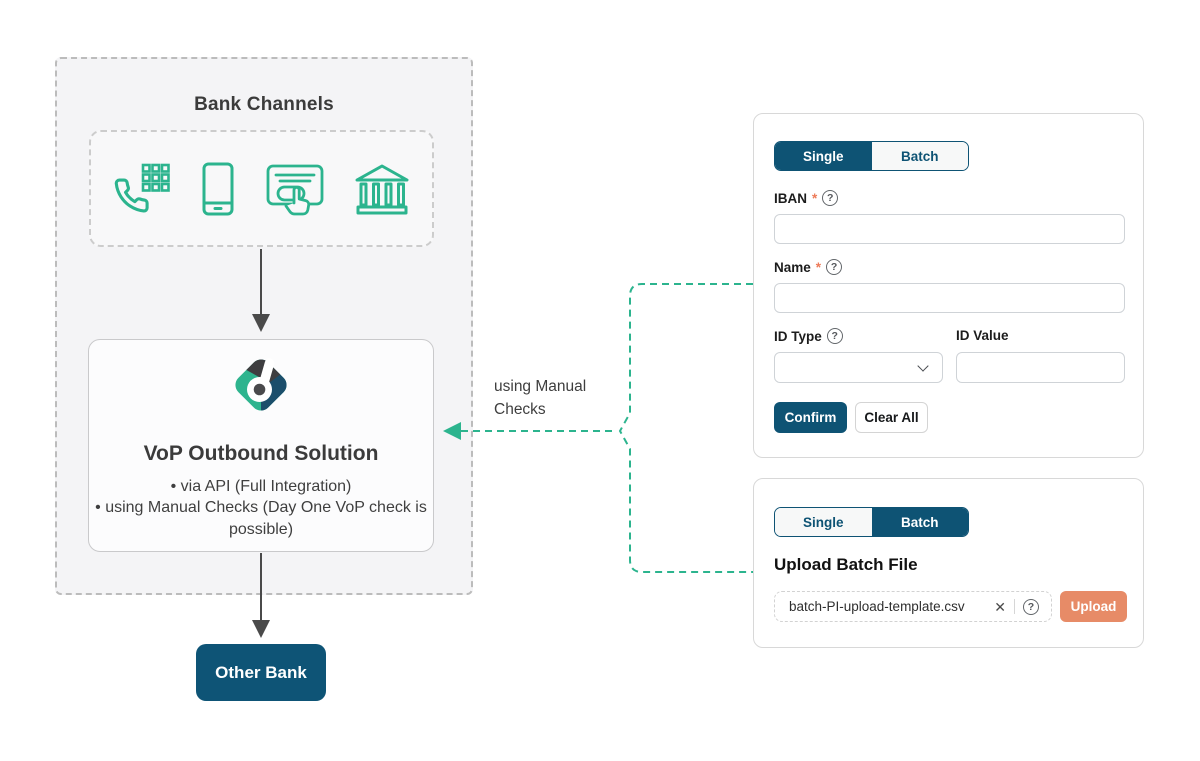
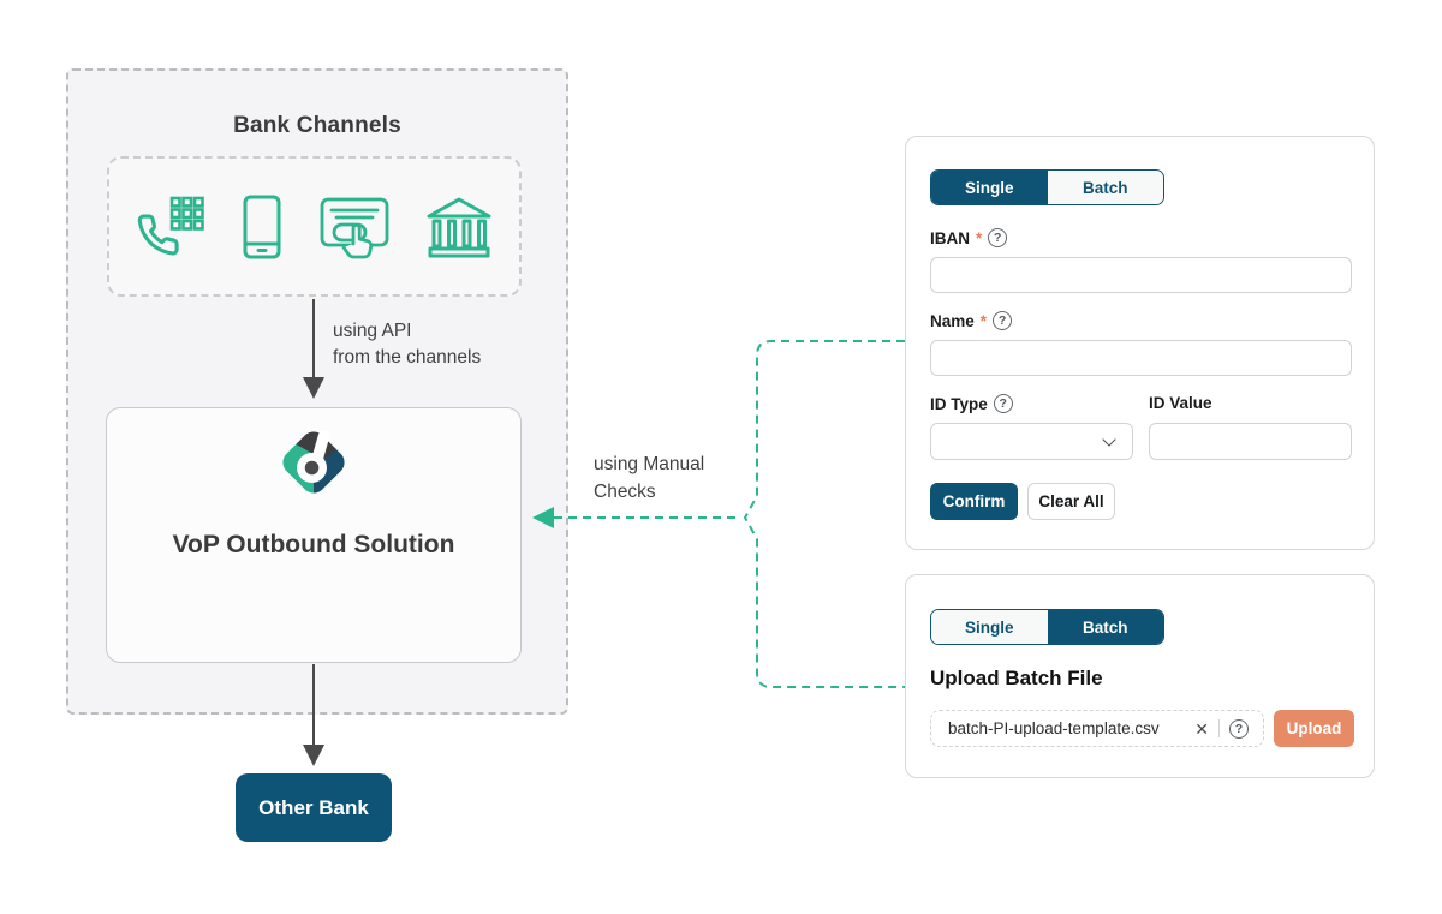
  Bank Channels
+ using API
+ from the channels
  VoP Outbound Solution
- via API (Full Integration)
- using Manual Checks (Day One VoP check is possible)
  using Manual
  Checks
  Other Bank
  Single
  Batch
  IBAN
  *
  ?
  Name
  *
  ?
  ID Type
  ?
  ID Value
  Confirm
  Clear All
  Single
  Batch
  Upload Batch File
  batch-PI-upload-template.csv
  ✕
  ?
  Upload
